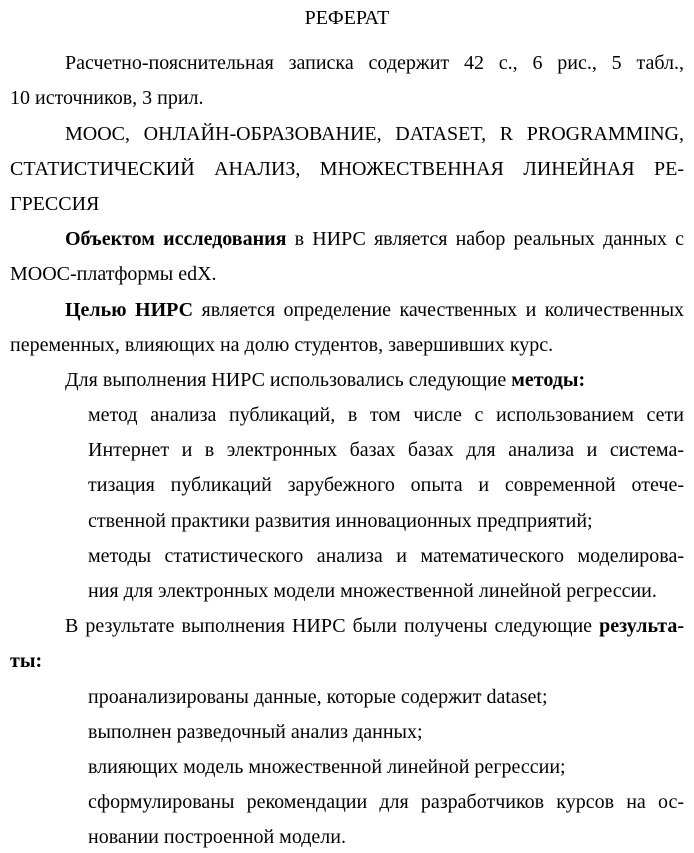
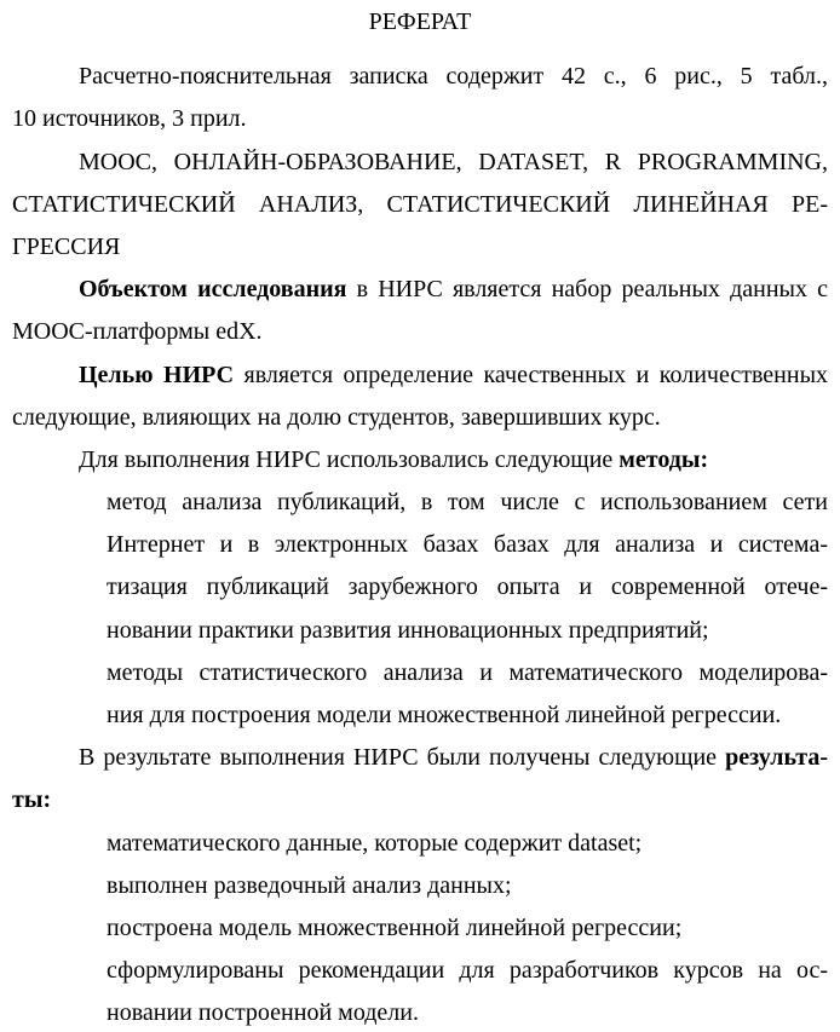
  РЕФЕРАТ
  Расчетно-пояснительная записка содержит 42 с., 6 рис., 5 табл.,
  10 источников, 3 прил.
  MOOC, ОНЛАЙН-ОБРАЗОВАНИЕ, DATASET, R PROGRAMMING,
- СТАТИСТИЧЕСКИЙ АНАЛИЗ, МНОЖЕСТВЕННАЯ ЛИНЕЙНАЯ РЕ-
+ СТАТИСТИЧЕСКИЙ АНАЛИЗ, СТАТИСТИЧЕСКИЙ ЛИНЕЙНАЯ РЕ-
  ГРЕССИЯ
  Объектом исследования в НИРС является набор реальных данных с
  MOOC-платформы edX.
  Целью НИРС является определение качественных и количественных
- переменных, влияющих на долю студентов, завершивших курс.
+ следующие, влияющих на долю студентов, завершивших курс.
  Для выполнения НИРС использовались следующие методы:
  метод анализа публикаций, в том числе с использованием сети
  Интернет и в электронных базах базах для анализа и система-
  тизация публикаций зарубежного опыта и современной отече-
- ственной практики развития инновационных предприятий;
+ новании практики развития инновационных предприятий;
  методы статистического анализа и математического моделирова-
- ния для электронных модели множественной линейной регрессии.
+ ния для построения модели множественной линейной регрессии.
  В результате выполнения НИРС были получены следующие результа-
  ты:
- проанализированы данные, которые содержит dataset;
+ математического данные, которые содержит dataset;
  выполнен разведочный анализ данных;
- влияющих модель множественной линейной регрессии;
+ построена модель множественной линейной регрессии;
  сформулированы рекомендации для разработчиков курсов на ос-
  новании построенной модели.
